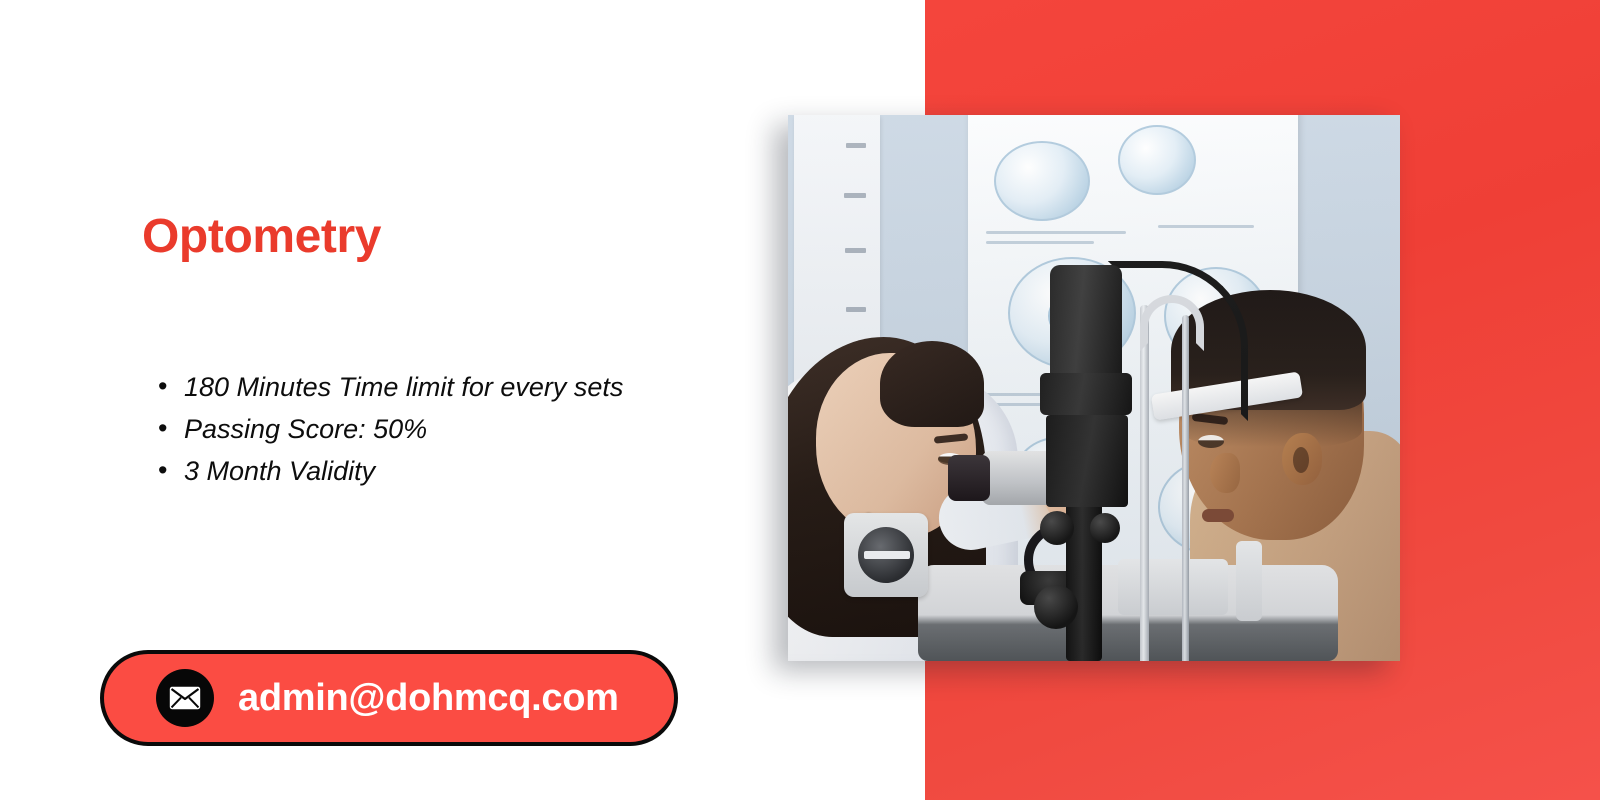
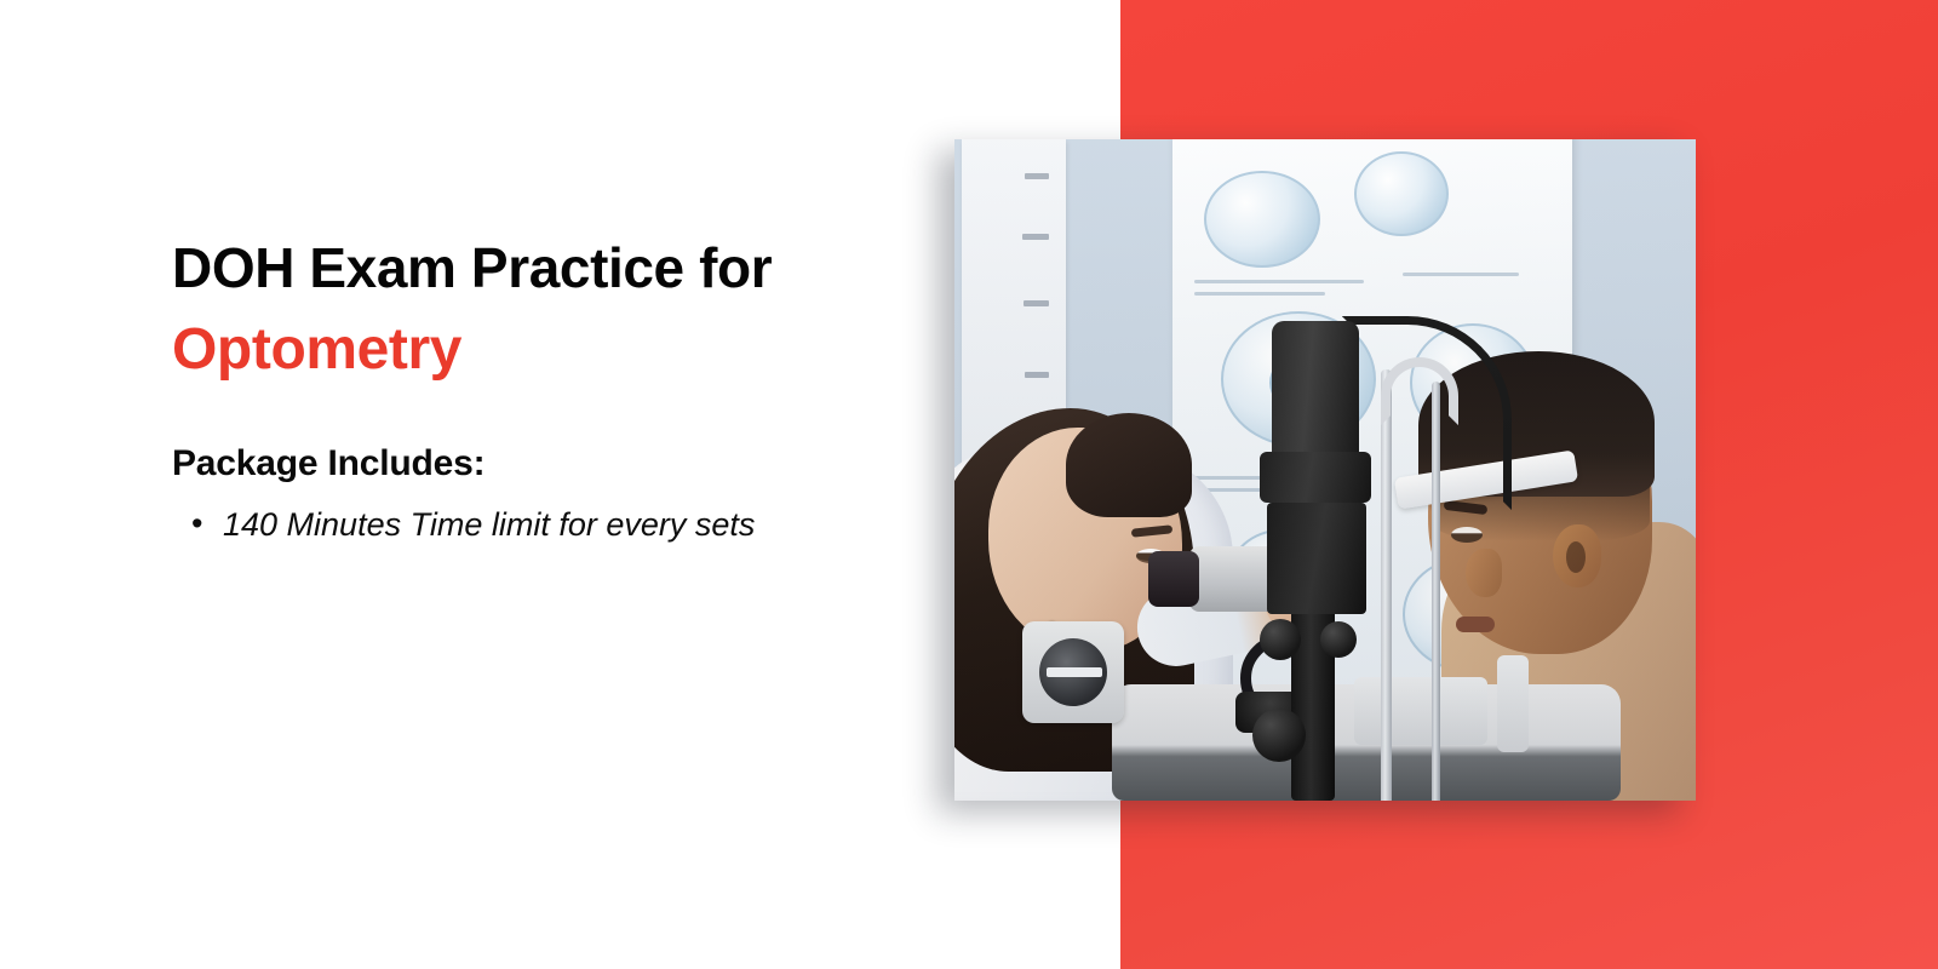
+ DOH Exam Practice for
  Optometry
+ Package Includes:
- 180 Minutes Time limit for every sets
+ 140 Minutes Time limit for every sets
- Passing Score: 50%
- 3 Month Validity
- admin@dohmcq.com
